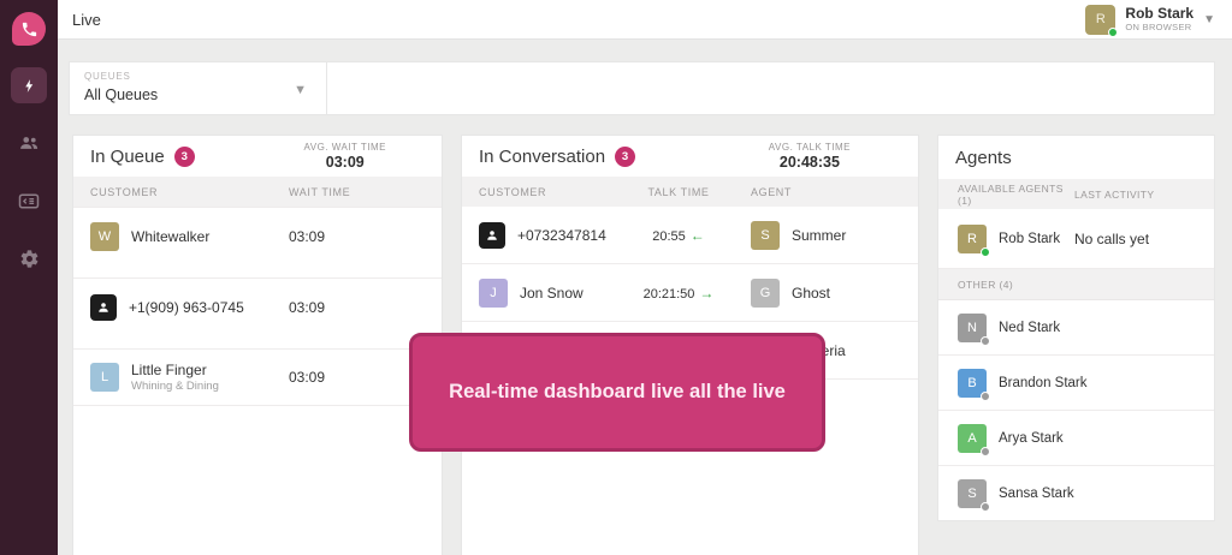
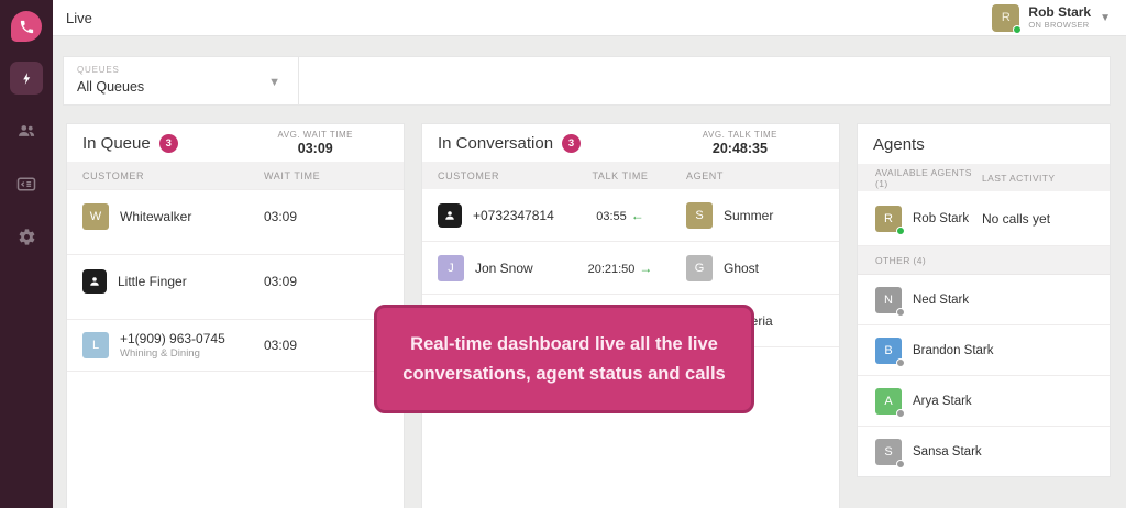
  Live
  R
  Rob Stark
  ON BROWSER
  ▼
  QUEUES
  All Queues
  ▼
  In Queue
  3
  AVG. WAIT TIME
  03:09
  CUSTOMER
  WAIT TIME
  W
  Whitewalker
  03:09
- +1(909) 963-0745
+ Little Finger
  03:09
  L
- Little Finger
+ +1(909) 963-0745
  Whining & Dining
  03:09
  In Conversation
  3
  AVG. TALK TIME
  20:48:35
  CUSTOMER
  TALK TIME
  AGENT
  +0732347814
- 20:55 ←
+ 03:55 ←
  S
  Summer
  J
  Jon Snow
  20:21:50 →
  G
  Ghost
  Agents
  AVAILABLE AGENTS (1)
  LAST ACTIVITY
  R
  Rob Stark
  No calls yet
  OTHER (4)
  N
  Ned Stark
  B
  Brandon Stark
  A
  Arya Stark
  S
  Sansa Stark
  Real-time dashboard live all the live
+ conversations, agent status and calls
